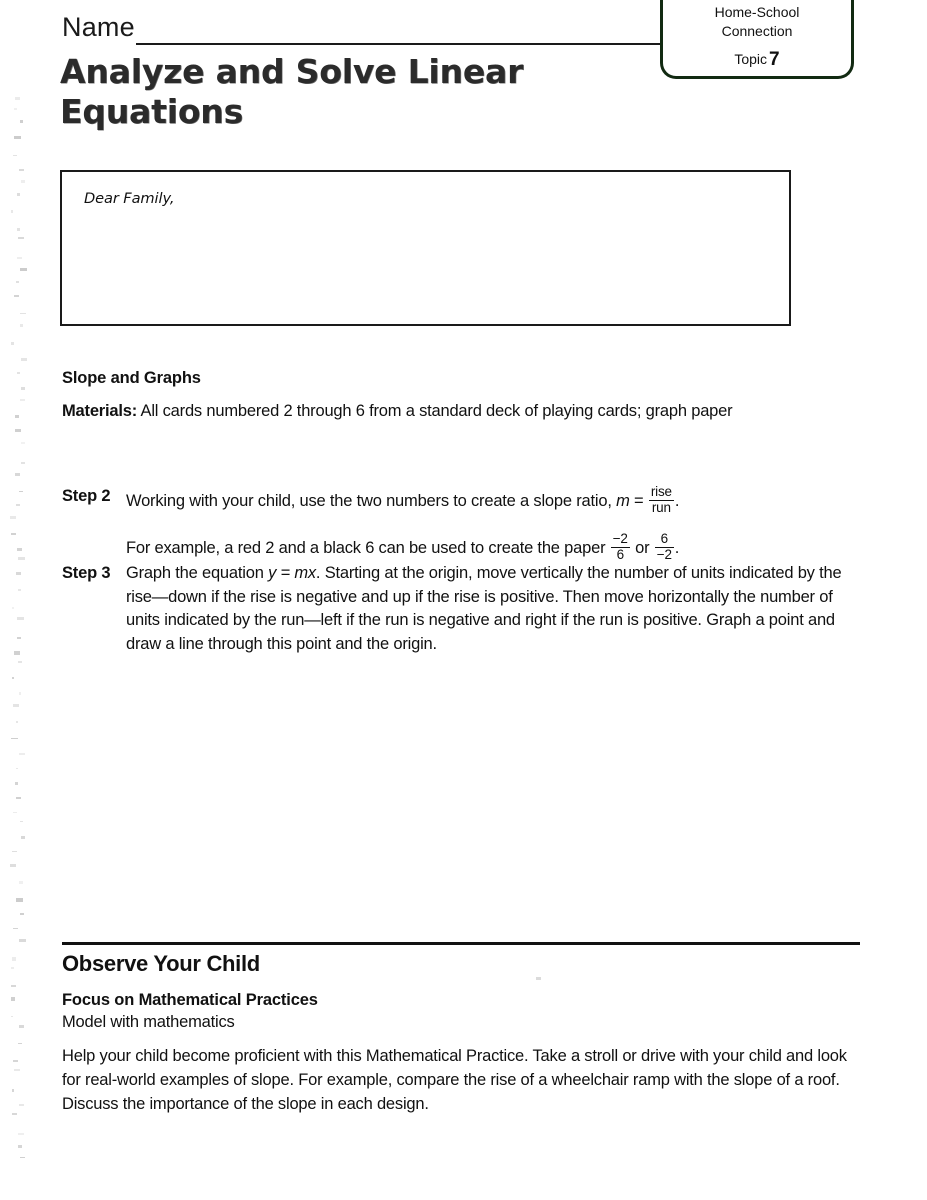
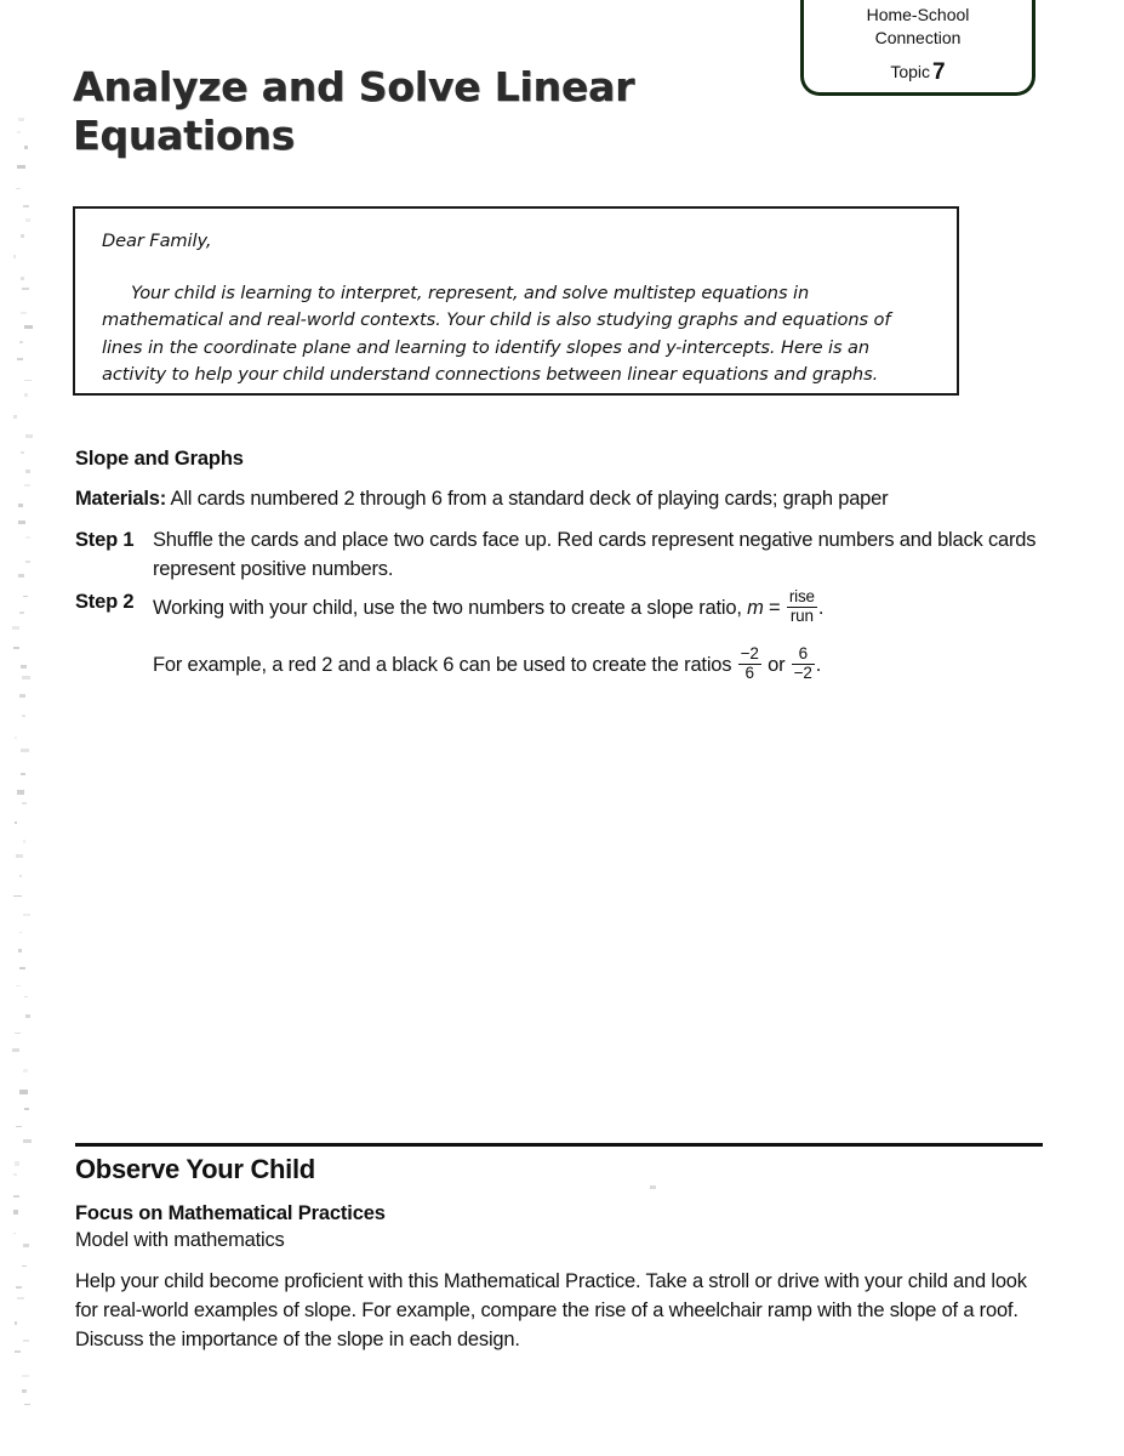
- Name
  Analyze and Solve Linear Equations
  Home-School
  Connection
  Topic 7
  Dear Family,
+ Your child is learning to interpret, represent, and solve multistep equations in mathematical and real-world contexts. Your child is also studying graphs and equations of lines in the coordinate plane and learning to identify slopes and y-intercepts. Here is an activity to help your child understand connections between linear equations and graphs.
  Slope and Graphs
  Materials: All cards numbered 2 through 6 from a standard deck of playing cards; graph paper
+ Step 1
+ Shuffle the cards and place two cards face up. Red cards represent negative numbers and black cards represent positive numbers.
  Step 2
  Working with your child, use the two numbers to create a slope ratio, m =
  rise
  run
  .
- For example, a red 2 and a black 6 can be used to create the paper
+ For example, a red 2 and a black 6 can be used to create the ratios
  −2
  6
  or
  6
  −2
  .
- Step 3
- Graph the equation y = mx. Starting at the origin, move vertically the number of units indicated by the rise—down if the rise is negative and up if the rise is positive. Then move horizontally the number of units indicated by the run—left if the run is negative and right if the run is positive. Graph a point and draw a line through this point and the origin.
  Observe Your Child
  Focus on Mathematical Practices
  Model with mathematics
  Help your child become proficient with this Mathematical Practice. Take a stroll or drive with your child and look for real-world examples of slope. For example, compare the rise of a wheelchair ramp with the slope of a roof. Discuss the importance of the slope in each design.
